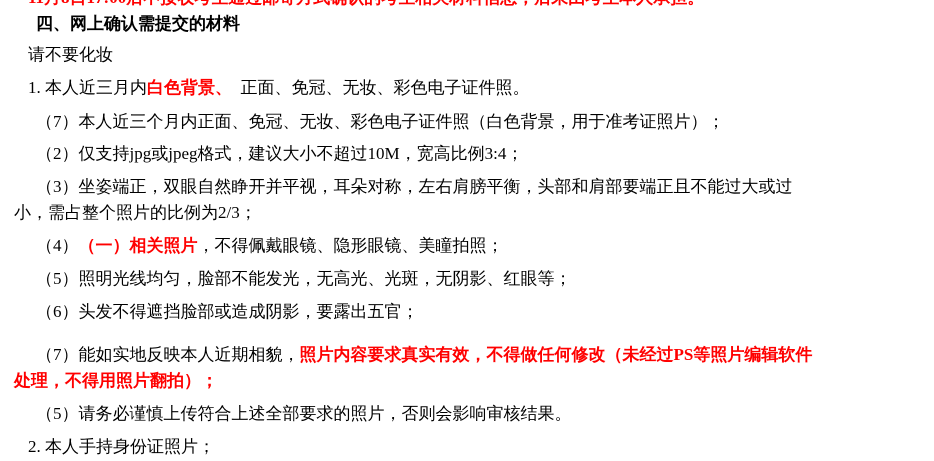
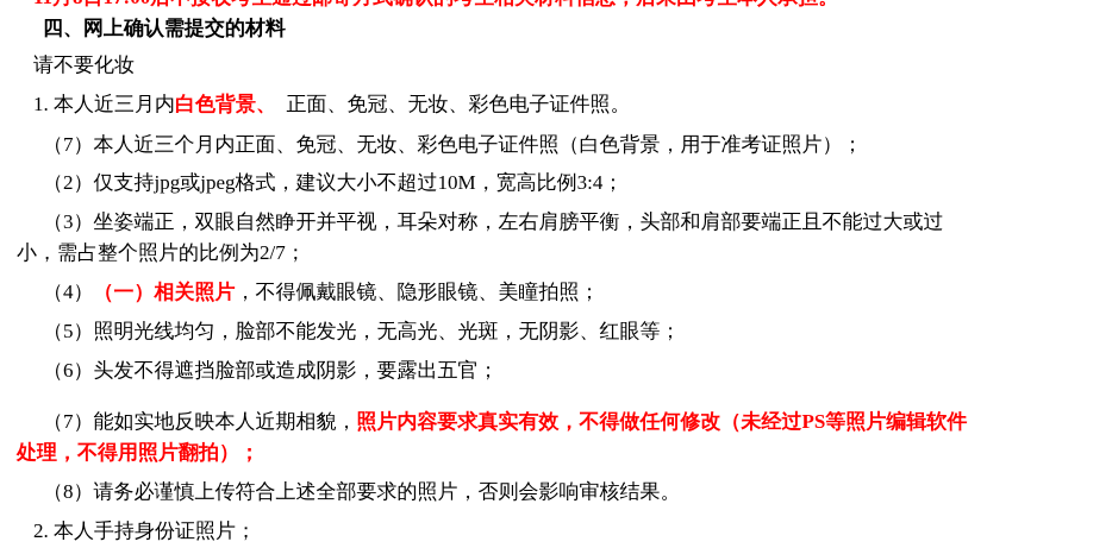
  四、网上确认需提交的材料
  请不要化妆
  1. 本人近三月内白色背景、 正面、免冠、无妆、彩色电子证件照。
  （7）本人近三个月内正面、免冠、无妆、彩色电子证件照（白色背景，用于准考证照片）；
  （2）仅支持jpg或jpeg格式，建议大小不超过10M，宽高比例3:4；
  （3）坐姿端正，双眼自然睁开并平视，耳朵对称，左右肩膀平衡，头部和肩部要端正且不能过大或过
- 小，需占整个照片的比例为2/3；
+ 小，需占整个照片的比例为2/7；
  （4）（一）相关照片，不得佩戴眼镜、隐形眼镜、美瞳拍照；
  （5）照明光线均匀，脸部不能发光，无高光、光斑，无阴影、红眼等；
  （6）头发不得遮挡脸部或造成阴影，要露出五官；
  （7）能如实地反映本人近期相貌，照片内容要求真实有效，不得做任何修改（未经过PS等照片编辑软件
  处理，不得用照片翻拍）；
- （5）请务必谨慎上传符合上述全部要求的照片，否则会影响审核结果。
+ （8）请务必谨慎上传符合上述全部要求的照片，否则会影响审核结果。
  2. 本人手持身份证照片；
